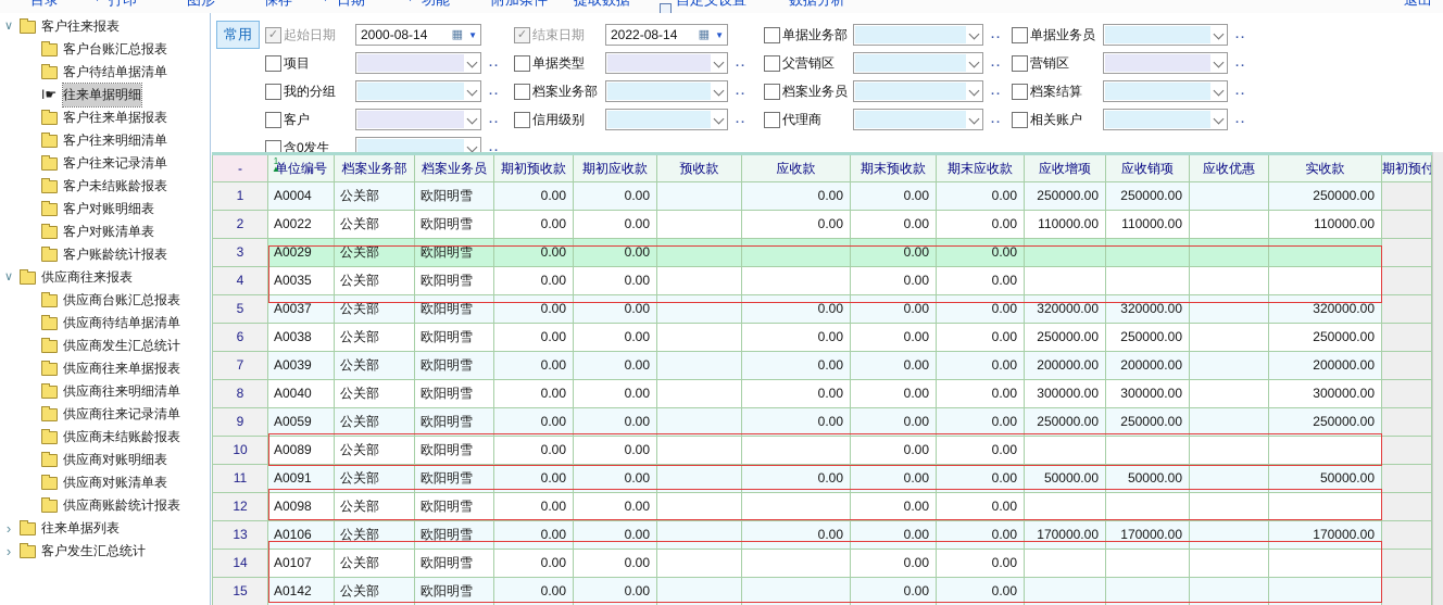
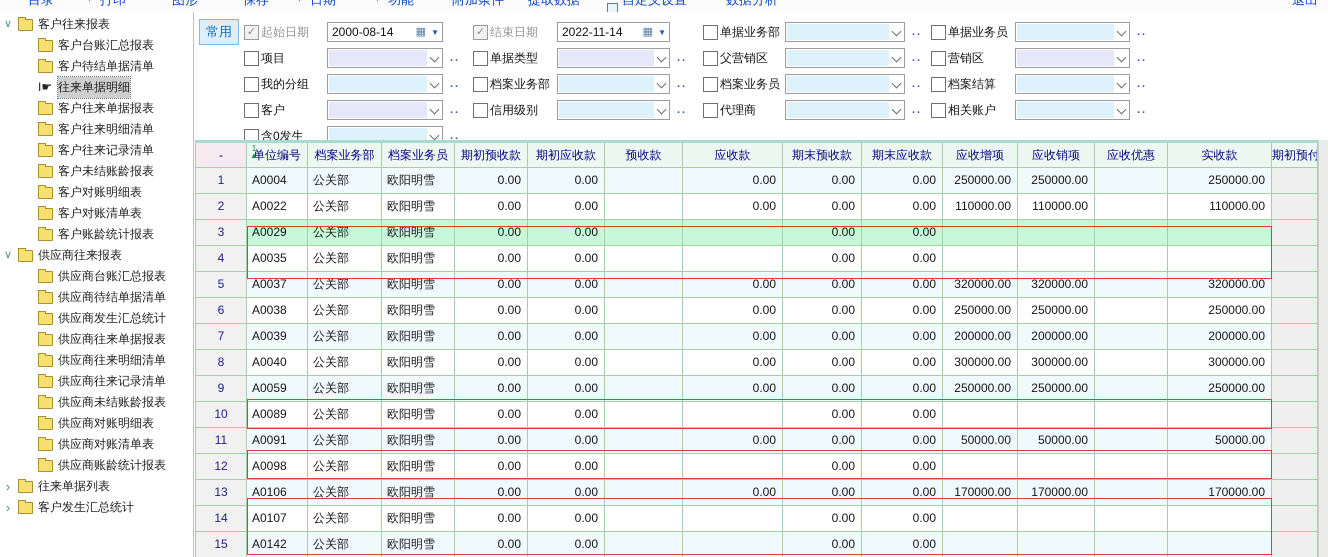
  ∨
  客户往来报表
  客户台账汇总报表
  客户待结单据清单
  I☛
  往来单据明细
  客户往来单据报表
  客户往来明细清单
  客户往来记录清单
  客户未结账龄报表
  客户对账明细表
  客户对账清单表
  客户账龄统计报表
  ∨
  供应商往来报表
  供应商台账汇总报表
  供应商待结单据清单
  供应商发生汇总统计
  供应商往来单据报表
  供应商往来明细清单
  供应商往来记录清单
  供应商未结账龄报表
  供应商对账明细表
  供应商对账清单表
  供应商账龄统计报表
  ›
  往来单据列表
  ›
  客户发生汇总统计
  常用
  ✓
  起始日期
  2000-08-14
  ▦
  ▼
  ✓
  结束日期
- 2022-08-14
+ 2022-11-14
  ▦
  ▼
  单据业务部
  ..
  单据业务员
  ..
  项目
  ..
  单据类型
  ..
  父营销区
  ..
  营销区
  ..
  我的分组
  ..
  档案业务部
  ..
  档案业务员
  ..
  档案结算
  ..
  客户
  ..
  信用级别
  ..
  代理商
  ..
  相关账户
  ..
  含0发生
  ..
  -
  1
  ▲
  单位编号
  档案业务部
  档案业务员
  期初预收款
  期初应收款
  预收款
  应收款
  期末预收款
  期末应收款
  应收增项
  应收销项
  应收优惠
  实收款
  期初预付
  1
  A0004
  公关部
  欧阳明雪
  0.00
  0.00
  0.00
  0.00
  0.00
  250000.00
  250000.00
  250000.00
  2
  A0022
  公关部
  欧阳明雪
  0.00
  0.00
  0.00
  0.00
  0.00
  110000.00
  110000.00
  110000.00
  3
  A0029
  公关部
  欧阳明雪
  0.00
  0.00
  0.00
  0.00
  4
  A0035
  公关部
  欧阳明雪
  0.00
  0.00
  0.00
  0.00
  5
  A0037
  公关部
  欧阳明雪
  0.00
  0.00
  0.00
  0.00
  0.00
  320000.00
  320000.00
  320000.00
  6
  A0038
  公关部
  欧阳明雪
  0.00
  0.00
  0.00
  0.00
  0.00
  250000.00
  250000.00
  250000.00
  7
  A0039
  公关部
  欧阳明雪
  0.00
  0.00
  0.00
  0.00
  0.00
  200000.00
  200000.00
  200000.00
  8
  A0040
  公关部
  欧阳明雪
  0.00
  0.00
  0.00
  0.00
  0.00
  300000.00
  300000.00
  300000.00
  9
  A0059
  公关部
  欧阳明雪
  0.00
  0.00
  0.00
  0.00
  0.00
  250000.00
  250000.00
  250000.00
  10
  A0089
  公关部
  欧阳明雪
  0.00
  0.00
  0.00
  0.00
  11
  A0091
  公关部
  欧阳明雪
  0.00
  0.00
  0.00
  0.00
  0.00
  50000.00
  50000.00
  50000.00
  12
  A0098
  公关部
  欧阳明雪
  0.00
  0.00
  0.00
  0.00
  13
  A0106
  公关部
  欧阳明雪
  0.00
  0.00
  0.00
  0.00
  0.00
  170000.00
  170000.00
  170000.00
  14
  A0107
  公关部
  欧阳明雪
  0.00
  0.00
  0.00
  0.00
  15
  A0142
  公关部
  欧阳明雪
  0.00
  0.00
  0.00
  0.00
